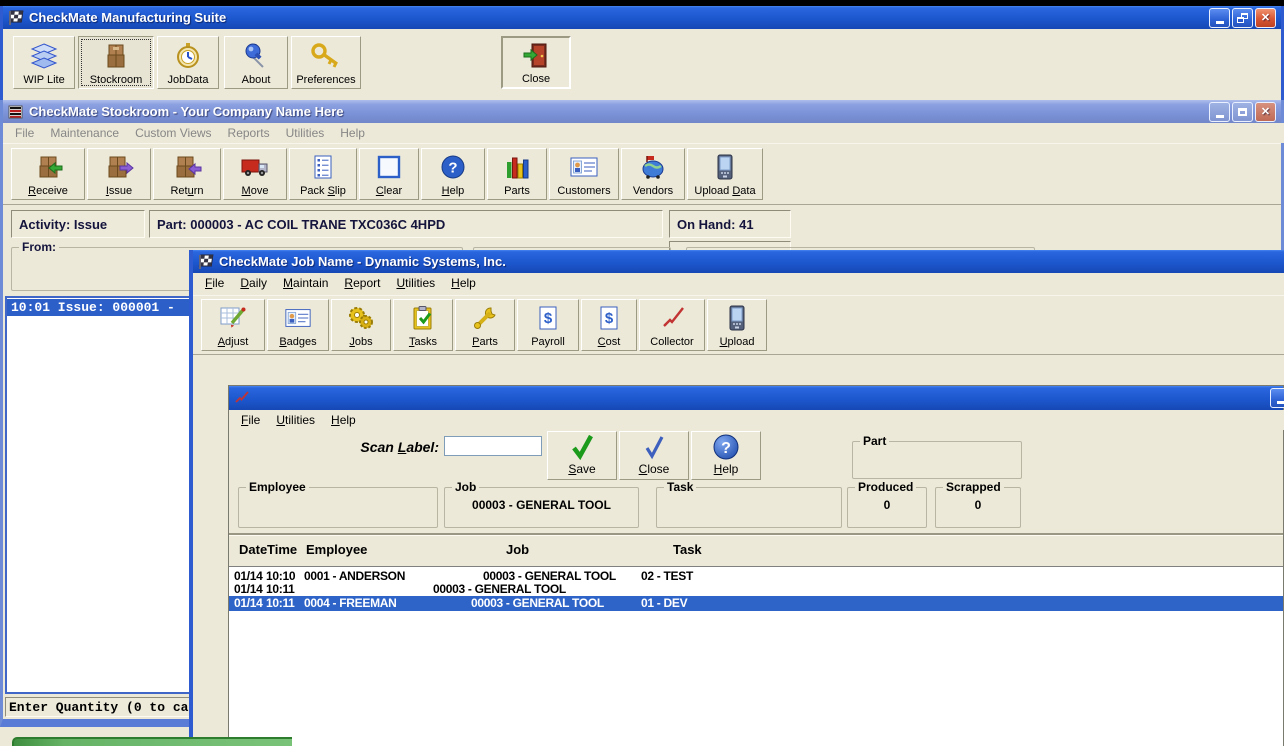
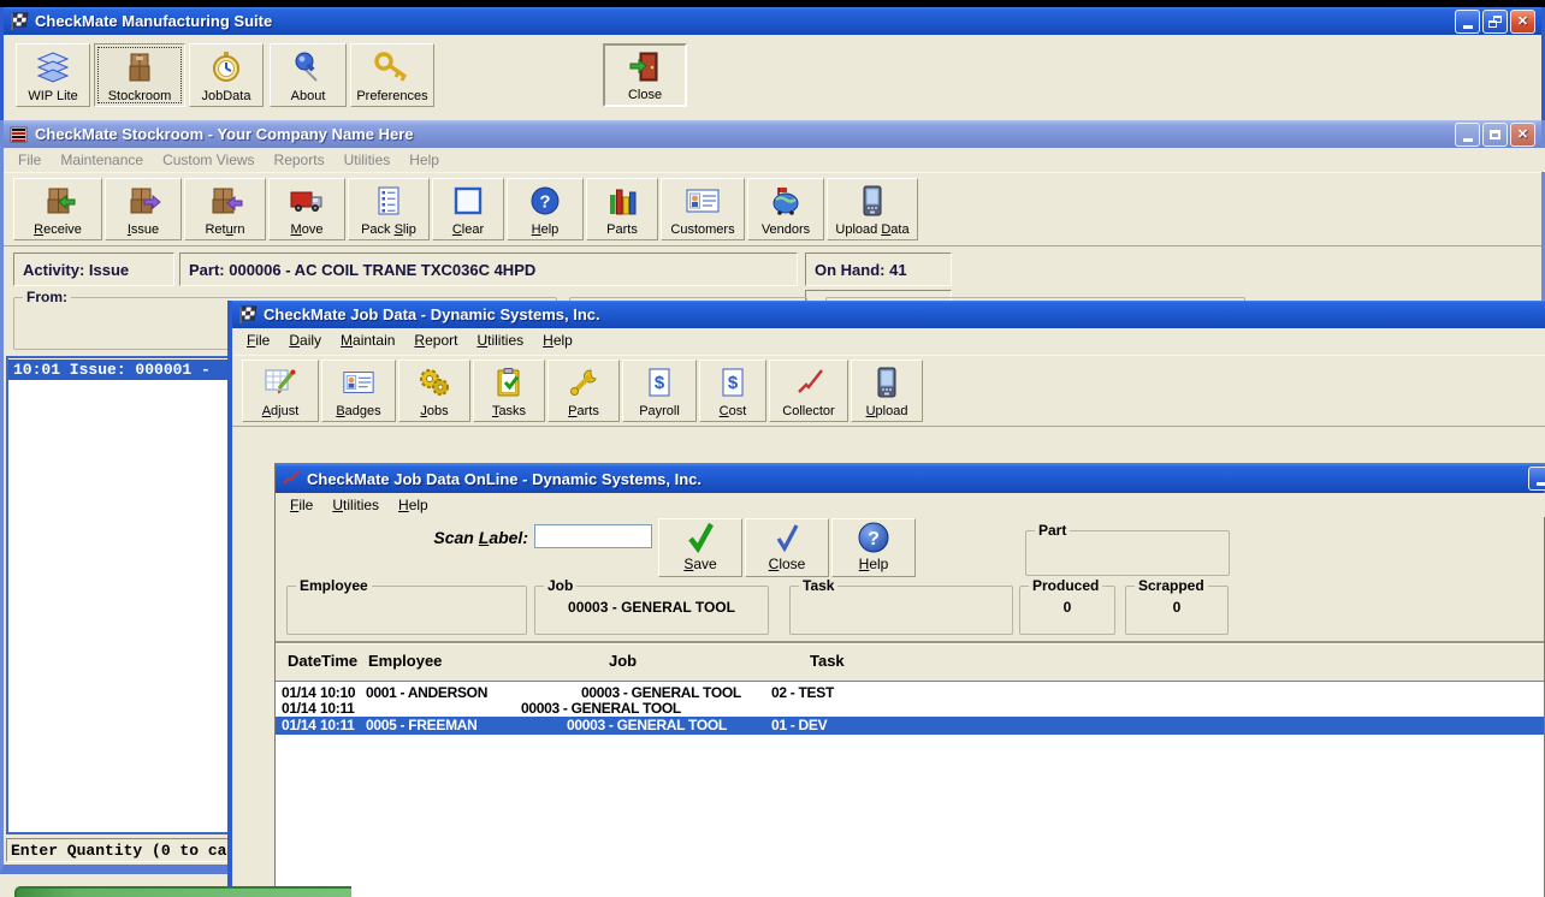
  CheckMate Manufacturing Suite
  ✕
  WIP Lite
  Stockroom
  JobData
  About
  Preferences
  Close
  CheckMate Stockroom - Your Company Name Here
  ✕
  File
  Maintenance
  Custom Views
  Reports
  Utilities
  Help
  Receive
  Issue
  Return
  Move
  Pack Slip
  Clear
  ?
  Help
  Parts
  Customers
  Vendors
  Upload Data
  Activity: Issue
- Part: 000003 - AC COIL TRANE TXC036C 4HPD
+ Part: 000006 - AC COIL TRANE TXC036C 4HPD
  On Hand: 41
  From:
  10:01 Issue: 000001 -
  Enter Quantity (0 to ca
- CheckMate Job Name - Dynamic Systems, Inc.
+ CheckMate Job Data - Dynamic Systems, Inc.
  File
  Daily
  Maintain
  Report
  Utilities
  Help
  Adjust
  Badges
  Jobs
  Tasks
  Parts
  $
  Payroll
  $
  Cost
  Collector
  Upload
+ CheckMate Job Data OnLine - Dynamic Systems, Inc.
  File
  Utilities
  Help
  Scan Label:
  Save
  Close
  ?
  Help
  Part
  Employee
  Job
  00003 - GENERAL TOOL
  Task
  Produced
  0
  Scrapped
  0
  Date
  Time
  Employee
  Job
  Task
  01/14
  10:10
  0001 - ANDERSON
  00003 - GENERAL TOOL
  02 - TEST
  01/14
  10:11
  00003 - GENERAL TOOL
  01/14
  10:11
- 0004 - FREEMAN
+ 0005 - FREEMAN
  00003 - GENERAL TOOL
  01 - DEV
